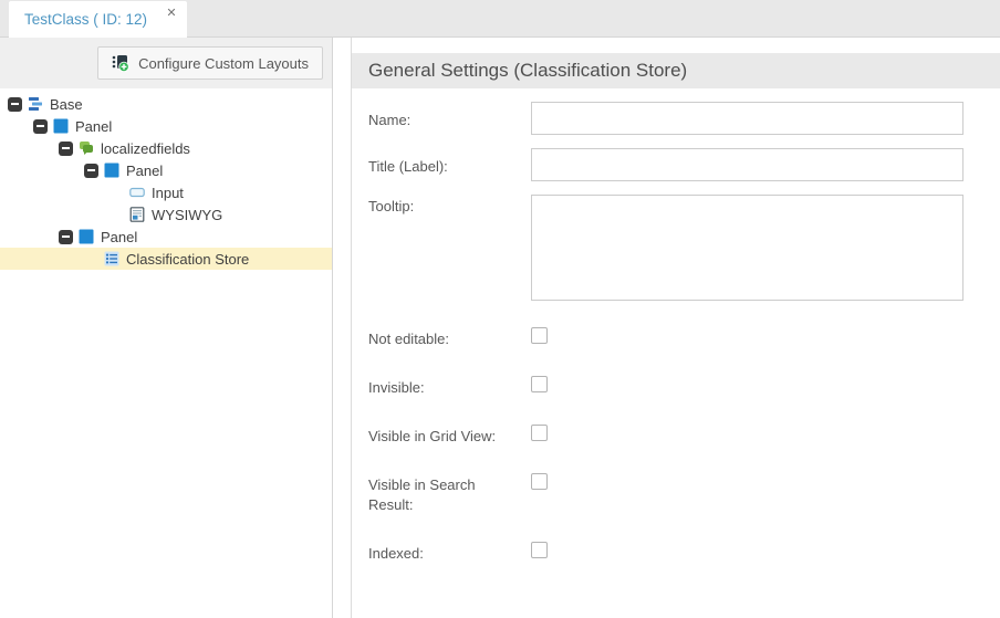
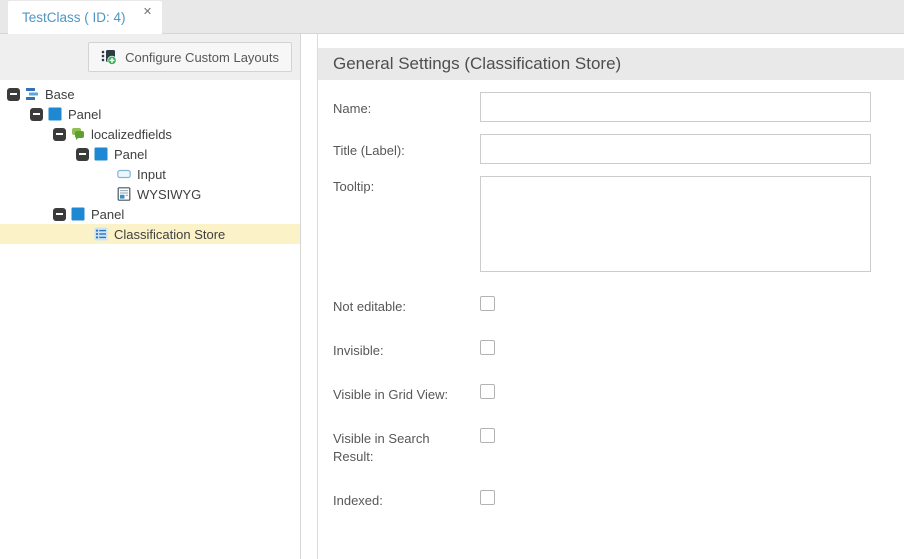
- TestClass ( ID: 12)
+ TestClass ( ID: 4)
  ✕
  Configure Custom Layouts
  Base
  Panel
  localizedfields
  Panel
  Input
  WYSIWYG
  Panel
  Classification Store
  General Settings (Classification Store)
  Name:
  Title (Label):
  Tooltip:
  Not editable:
  Invisible:
  Visible in Grid View:
  Visible in Search Result:
  Indexed:
